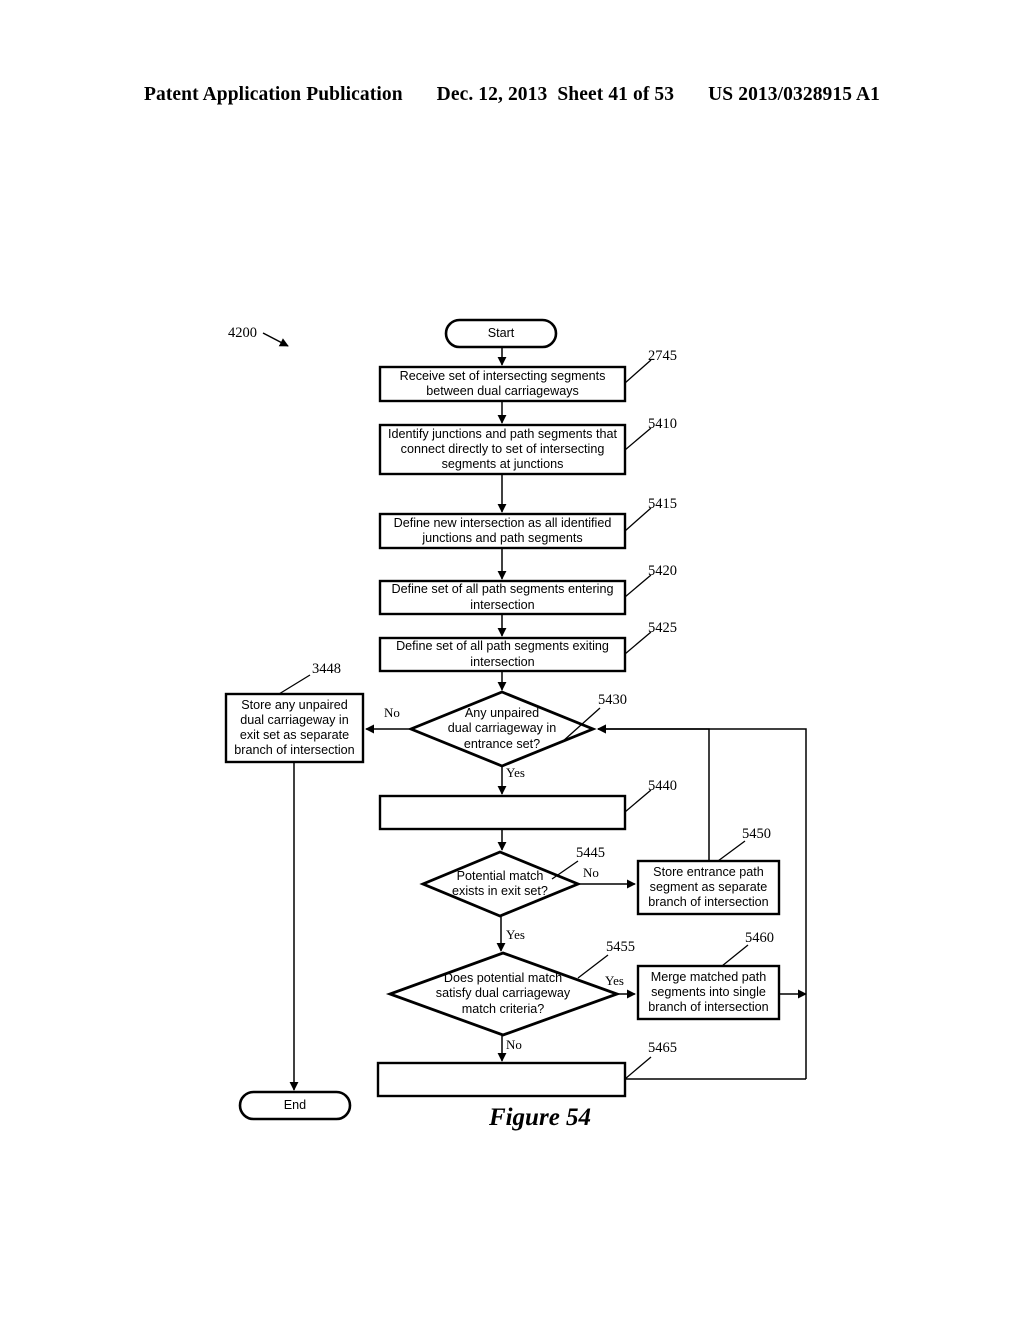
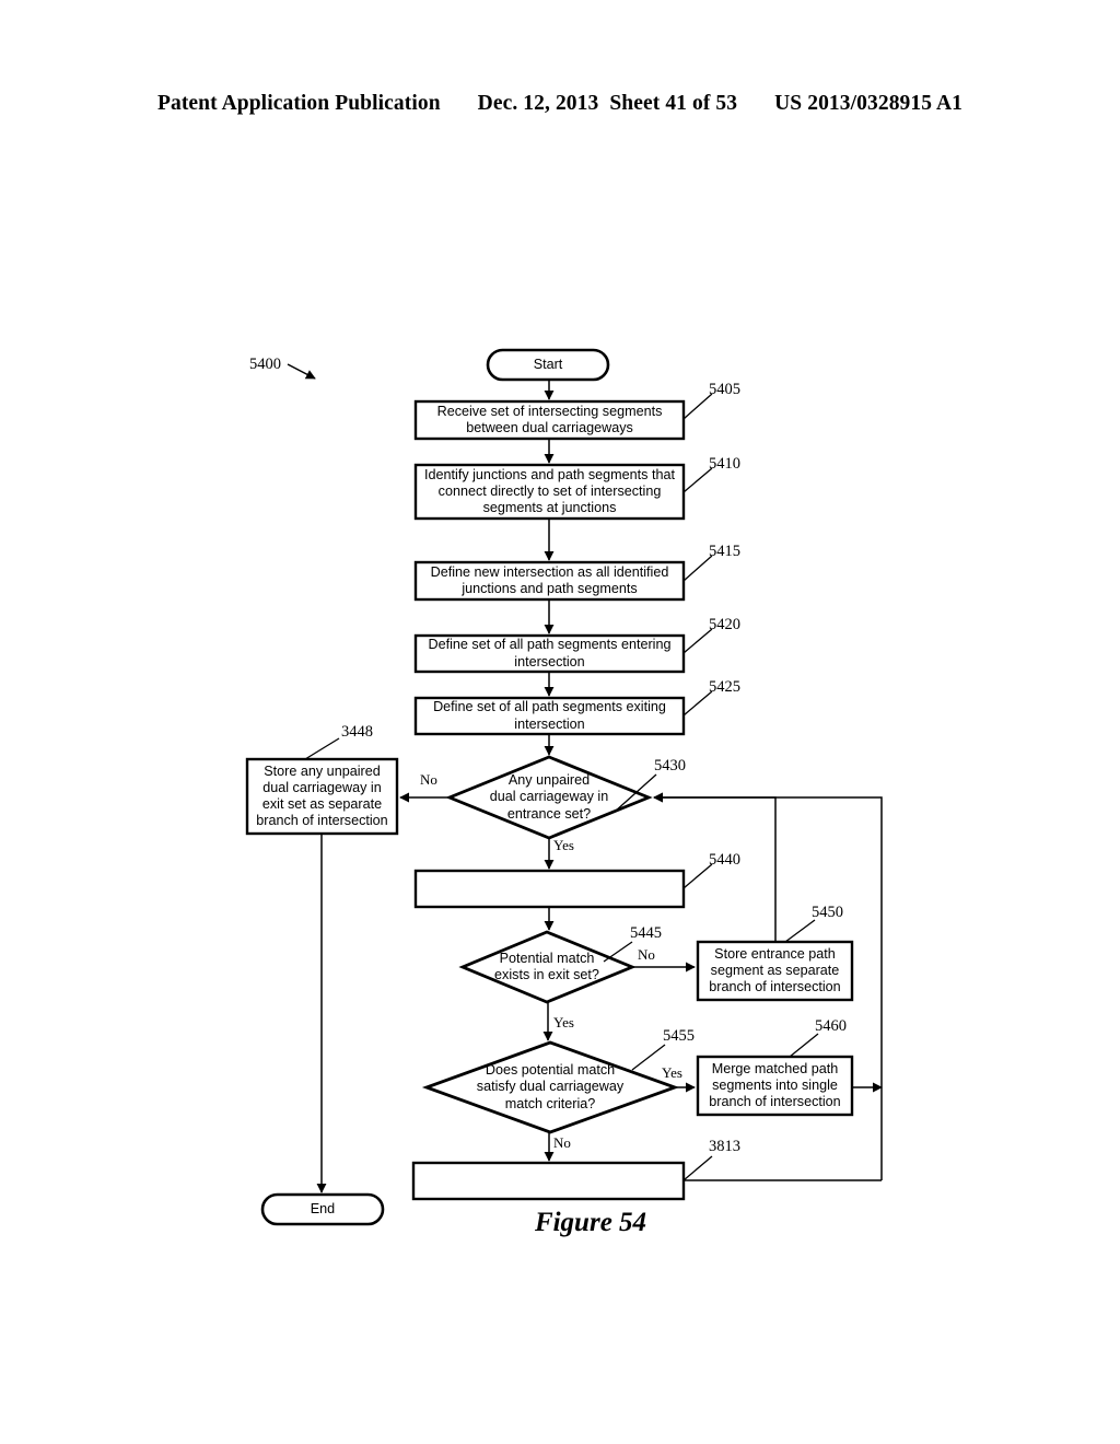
  Patent Application Publication Dec. 12, 2013 Sheet 41 of 53 US 2013/0328915 A1
  Start
  Receive set of intersecting segments
  between dual carriageways
  Identify junctions and path segments that
  connect directly to set of intersecting
  segments at junctions
  Define new intersection as all identified
  junctions and path segments
  Define set of all path segments entering
  intersection
  Define set of all path segments exiting
  intersection
  Any unpaired
  dual carriageway in
  entrance set?
  Store any unpaired
  dual carriageway in
  exit set as separate
  branch of intersection
  Potential match
  exists in exit set?
  Store entrance path
  segment as separate
  branch of intersection
  Does potential match
  satisfy dual carriageway
  match criteria?
  Merge matched path
  segments into single
  branch of intersection
  End
- 4200
+ 5400
- 2745
+ 5405
  5410
  5415
  5420
  5425
  5430
  3448
  5440
  5445
  5450
  5455
  5460
- 5465
+ 3813
  No
  Yes
  No
  Yes
  Yes
  No
  Figure 54
